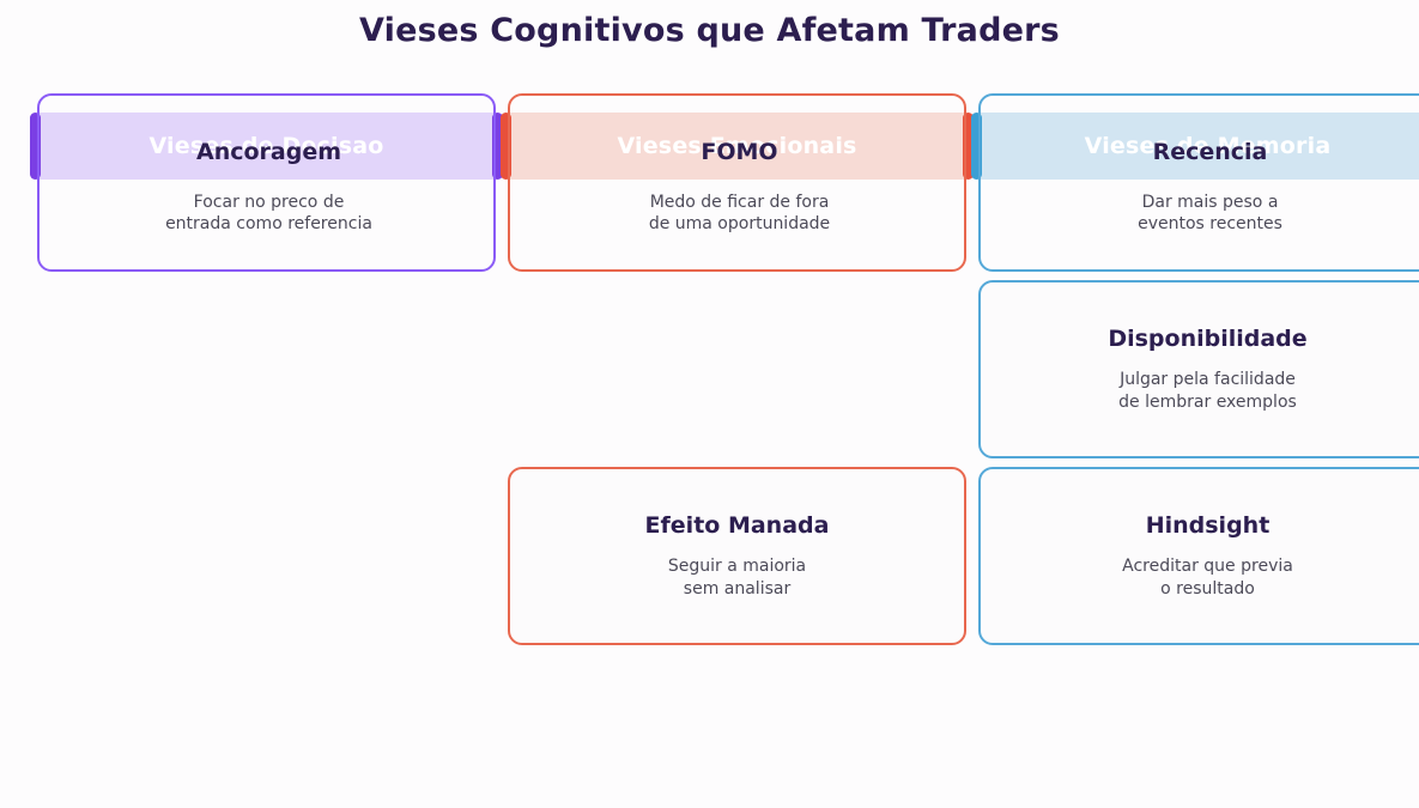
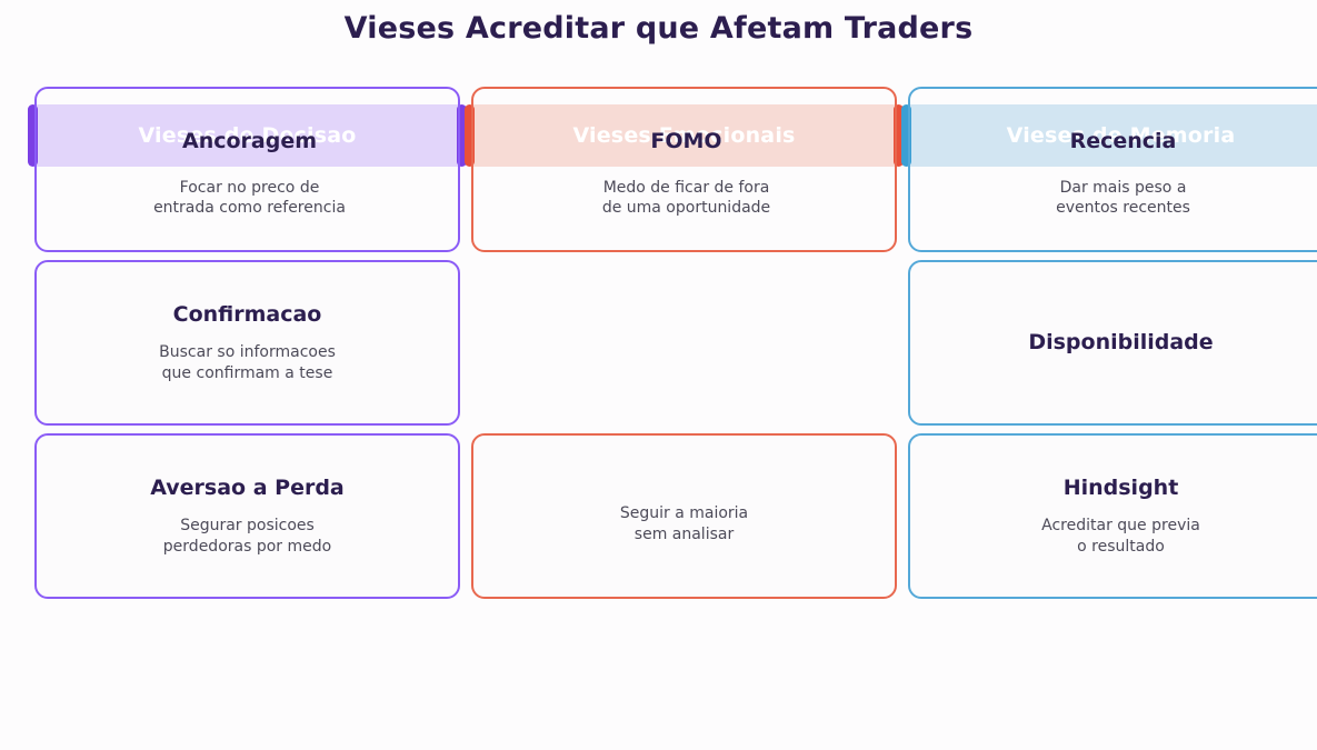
- Vieses Cognitivos que Afetam Traders
+ Vieses Acreditar que Afetam Traders
  Vieses de Decisao
  Ancoragem
  Focar no preco de
  entrada como referencia
+ Confirmacao
+ Buscar so informacoes
+ que confirmam a tese
+ Aversao a Perda
+ Segurar posicoes
+ perdedoras por medo
  Vieses Emocionais
  FOMO
  Medo de ficar de fora
  de uma oportunidade
- Efeito Manada
  Seguir a maioria
  sem analisar
  Vieses de Memoria
  Recencia
  Dar mais peso a
  eventos recentes
  Disponibilidade
- Julgar pela facilidade
- de lembrar exemplos
  Hindsight
  Acreditar que previa
  o resultado
